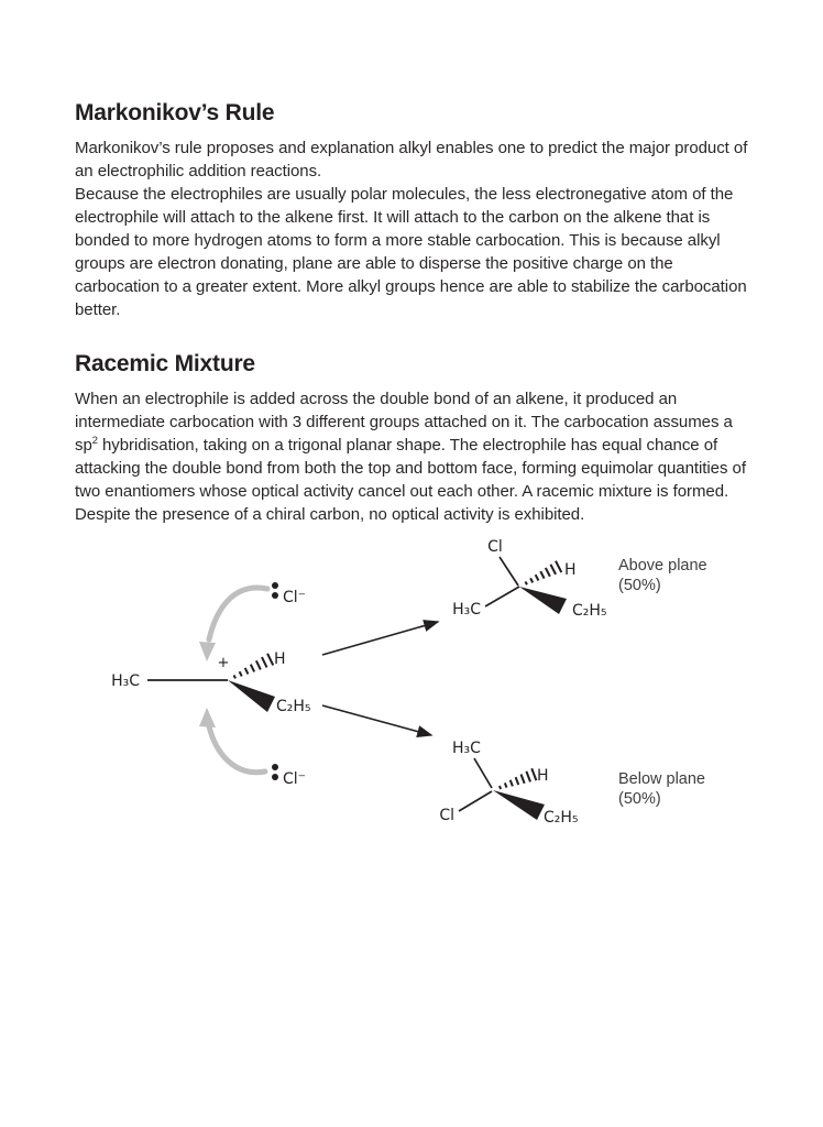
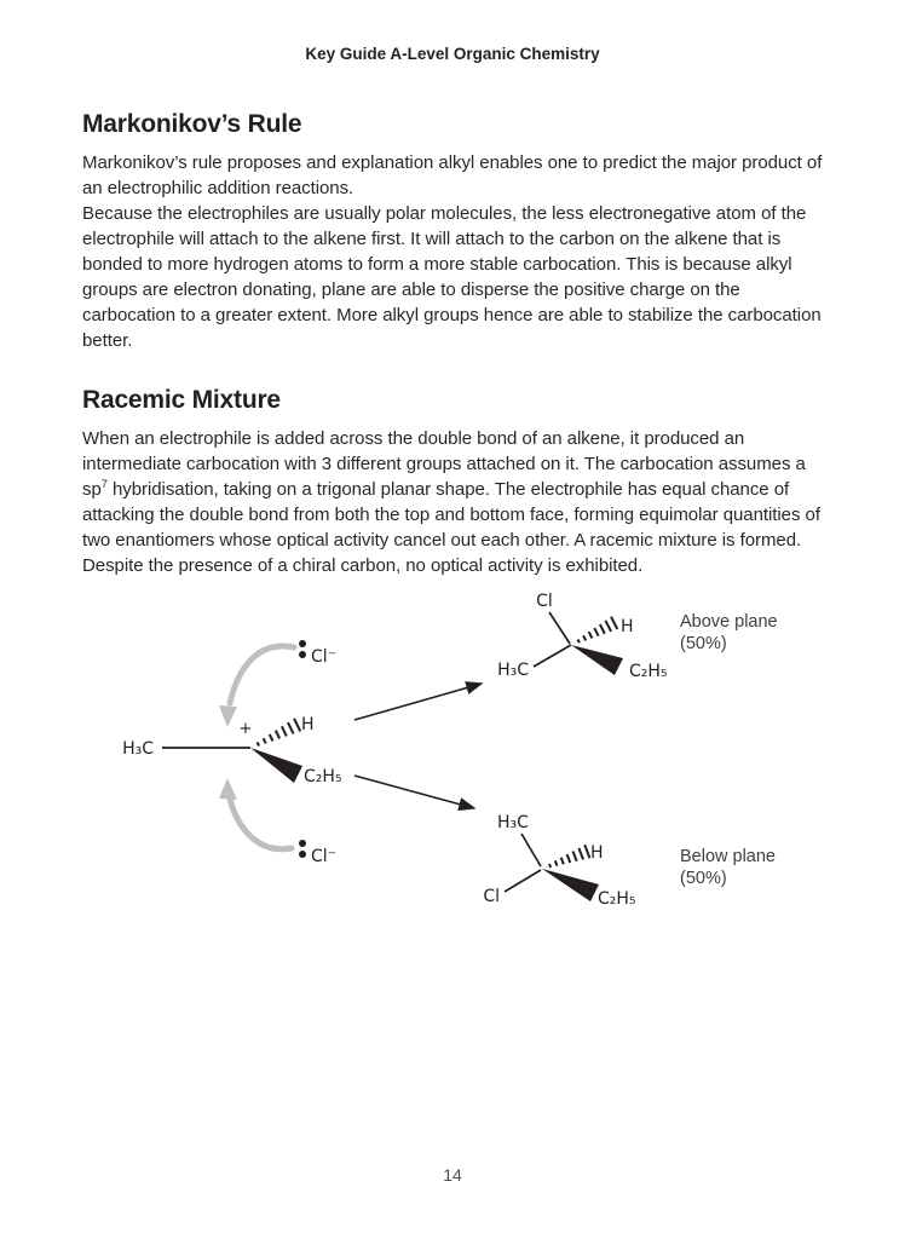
+ Key Guide A-Level Organic Chemistry
  Markonikov’s Rule
  Markonikov’s rule proposes and explanation alkyl enables one to predict the major product of an electrophilic addition reactions.
  Because the electrophiles are usually polar molecules, the less electronegative atom of the electrophile will attach to the alkene first. It will attach to the carbon on the alkene that is bonded to more hydrogen atoms to form a more stable carbocation. This is because alkyl groups are electron donating, plane are able to disperse the positive charge on the carbocation to a greater extent. More alkyl groups hence are able to stabilize the carbocation better.
  Racemic Mixture
- When an electrophile is added across the double bond of an alkene, it produced an intermediate carbocation with 3 different groups attached on it. The carbocation assumes a sp2 hybridisation, taking on a trigonal planar shape. The electrophile has equal chance of attacking the double bond from both the top and bottom face, forming equimolar quantities of two enantiomers whose optical activity cancel out each other. A racemic mixture is formed. Despite the presence of a chiral carbon, no optical activity is exhibited.
+ When an electrophile is added across the double bond of an alkene, it produced an intermediate carbocation with 3 different groups attached on it. The carbocation assumes a sp7 hybridisation, taking on a trigonal planar shape. The electrophile has equal chance of attacking the double bond from both the top and bottom face, forming equimolar quantities of two enantiomers whose optical activity cancel out each other. A racemic mixture is formed. Despite the presence of a chiral carbon, no optical activity is exhibited.
  H₃C
  +
  H
  C₂H₅
  Cl⁻
  Cl⁻
  Cl
  H₃C
  H
  C₂H₅
  Above plane
  (50%)
  H₃C
  Cl
  H
  C₂H₅
  Below plane
  (50%)
+ 14
